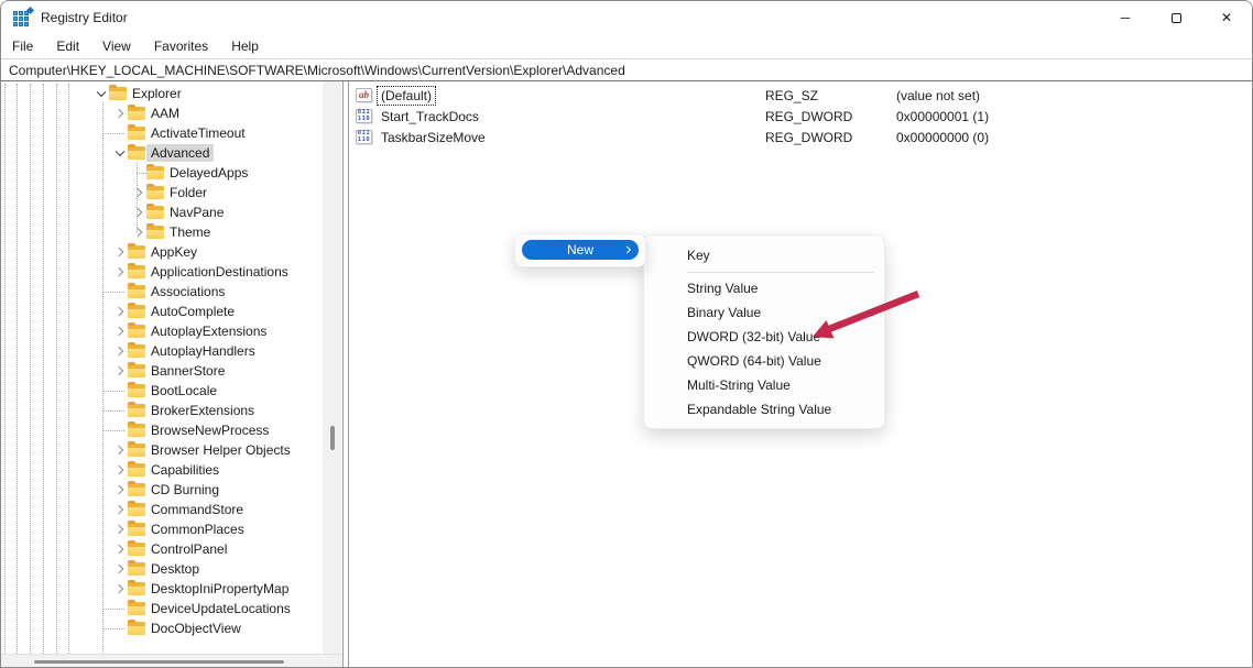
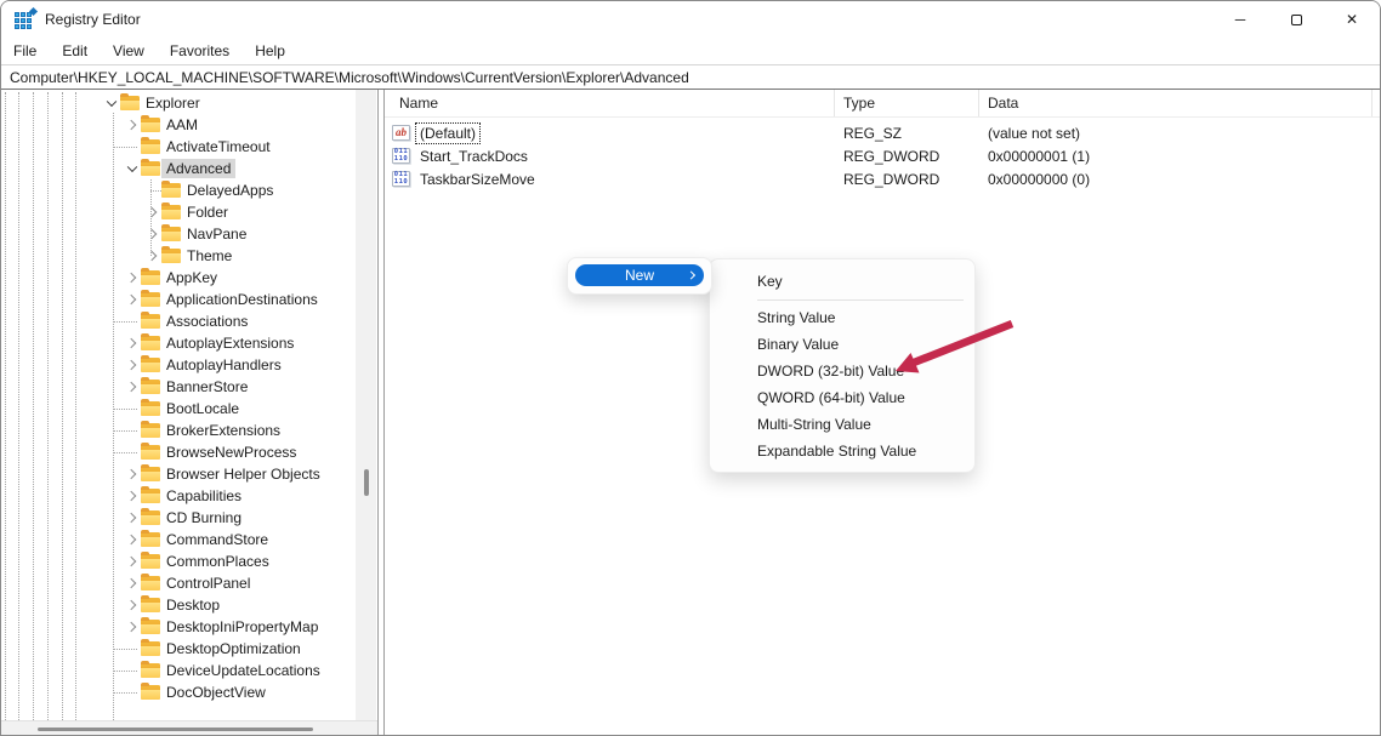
  Registry Editor
  ─
  ✕
  File
  Edit
  View
  Favorites
  Help
  Computer\HKEY_LOCAL_MACHINE\SOFTWARE\Microsoft\Windows\CurrentVersion\Explorer\Advanced
  Explorer
  AAM
  ActivateTimeout
  Advanced
  DelayedApps
  Folder
  NavPane
  Theme
  AppKey
  ApplicationDestinations
  Associations
- AutoComplete
  AutoplayExtensions
  AutoplayHandlers
  BannerStore
  BootLocale
  BrokerExtensions
  BrowseNewProcess
  Browser Helper Objects
  Capabilities
  CD Burning
  CommandStore
  CommonPlaces
  ControlPanel
  Desktop
  DesktopIniPropertyMap
+ DesktopOptimization
  DeviceUpdateLocations
  DocObjectView
+ Name
+ Type
+ Data
  ab
  (Default)
  REG_SZ
  (value not set)
  Start_TrackDocs
  REG_DWORD
  0x00000001 (1)
  TaskbarSizeMove
  REG_DWORD
  0x00000000 (0)
  New
  Key
  String Value
  Binary Value
  DWORD (32-bit) Valu
  QWORD (64-bit) Value
  Multi-String Value
  Expandable String Value
